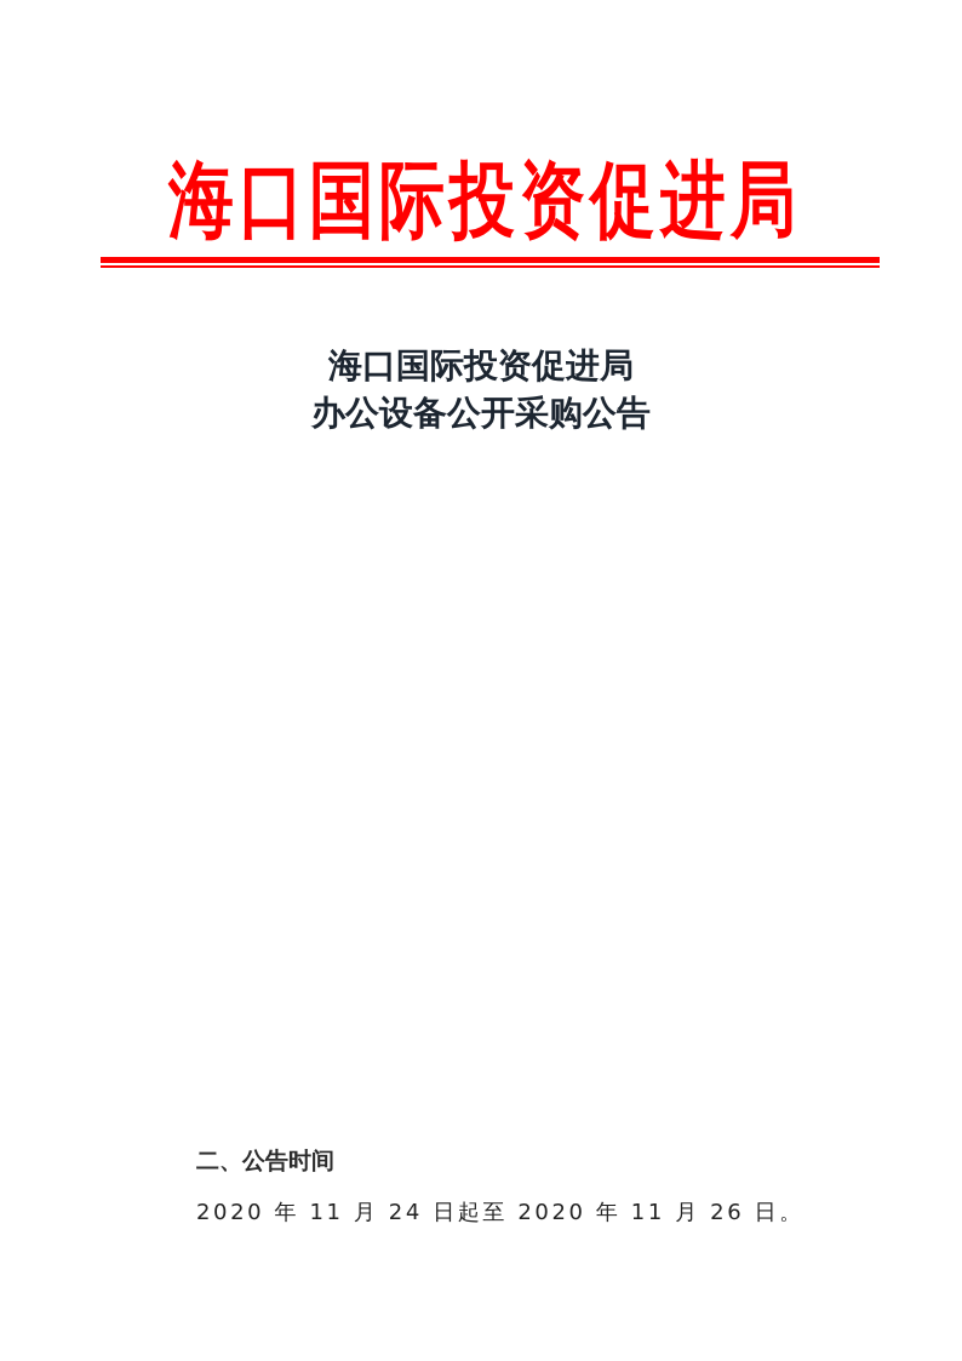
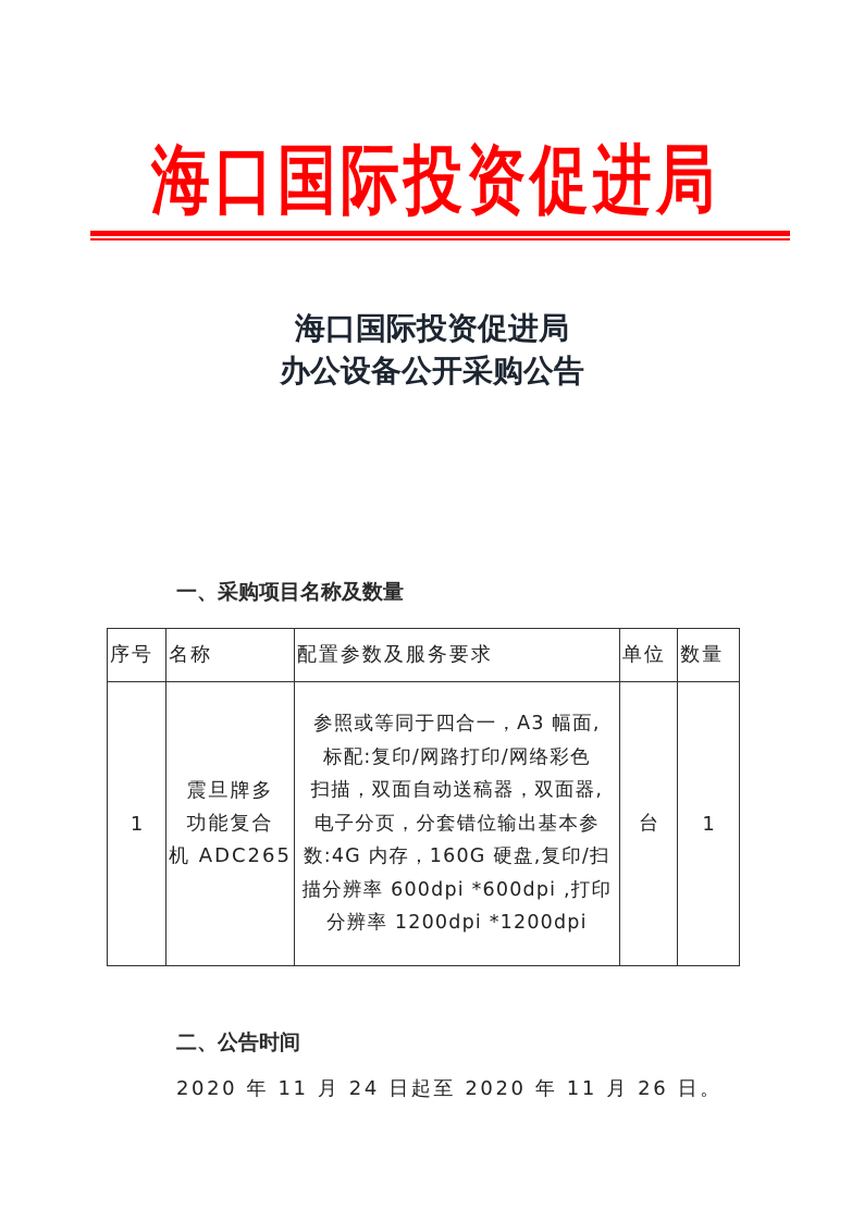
  海口国际投资促进局
  海口国际投资促进局
  办公设备公开采购公告
+ 一、采购项目名称及数量
+ 序号	名称	配置参数及服务要求	单位	数量
+ 1	震旦牌多 功能复合 机 ADC265	参照或等同于四合一，A3 幅面, 标配:复印/网路打印/网络彩色 扫描，双面自动送稿器，双面器, 电子分页，分套错位输出基本参 数:4G 内存，160G 硬盘,复印/扫 描分辨率 600dpi *600dpi ,打印 分辨率 1200dpi *1200dpi	台	1
  二、公告时间
  2020 年 11 月 24 日起至 2020 年 11 月 26 日。
